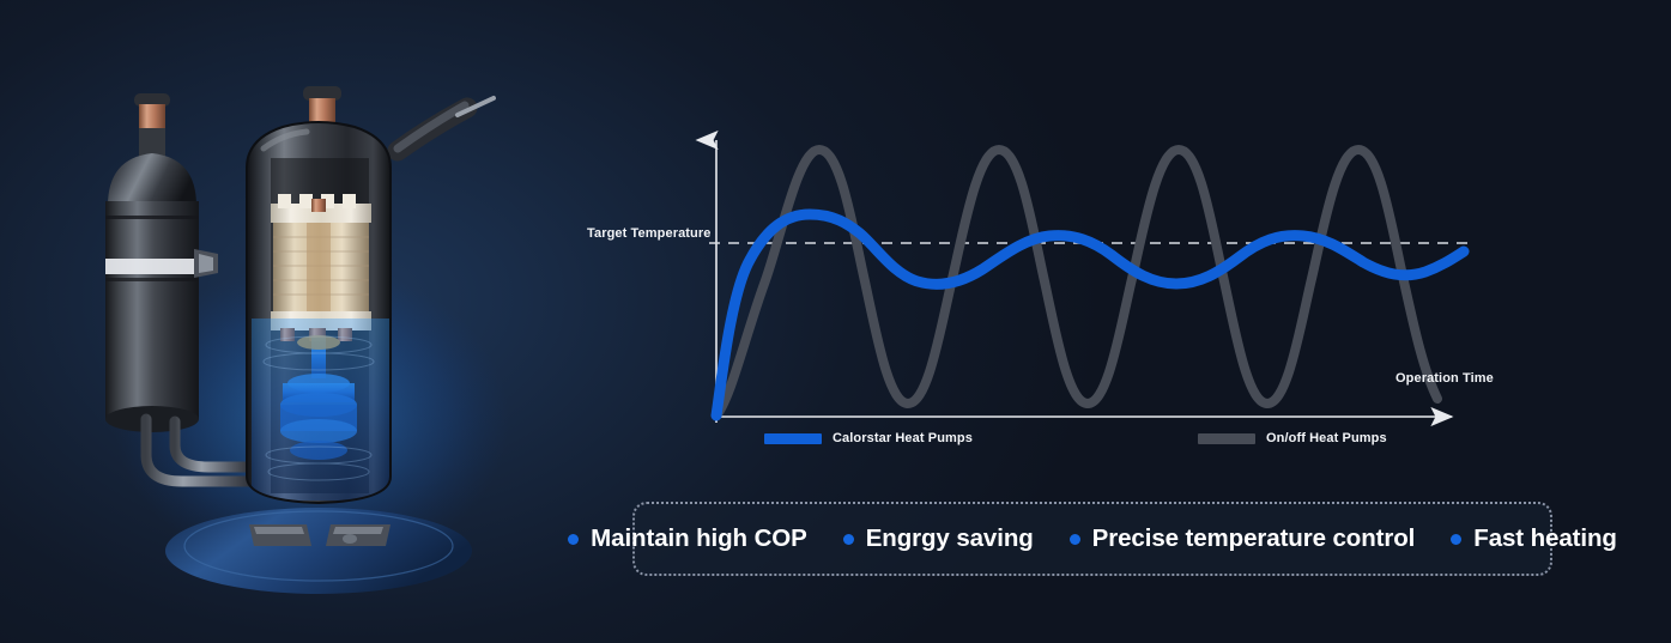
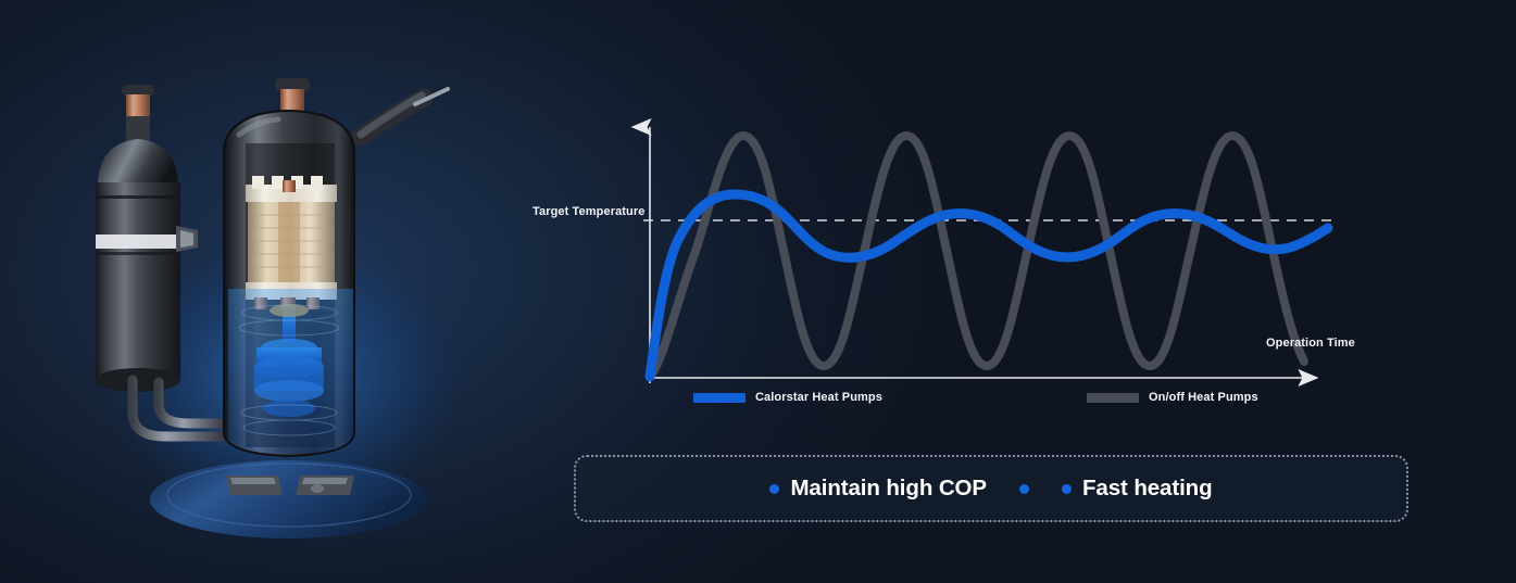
  Target Temperature
  Operation Time
  Calorstar Heat Pumps
  On/off Heat Pumps
  Maintain high COP
- Engrgy saving
- Precise temperature control
  Fast heating
